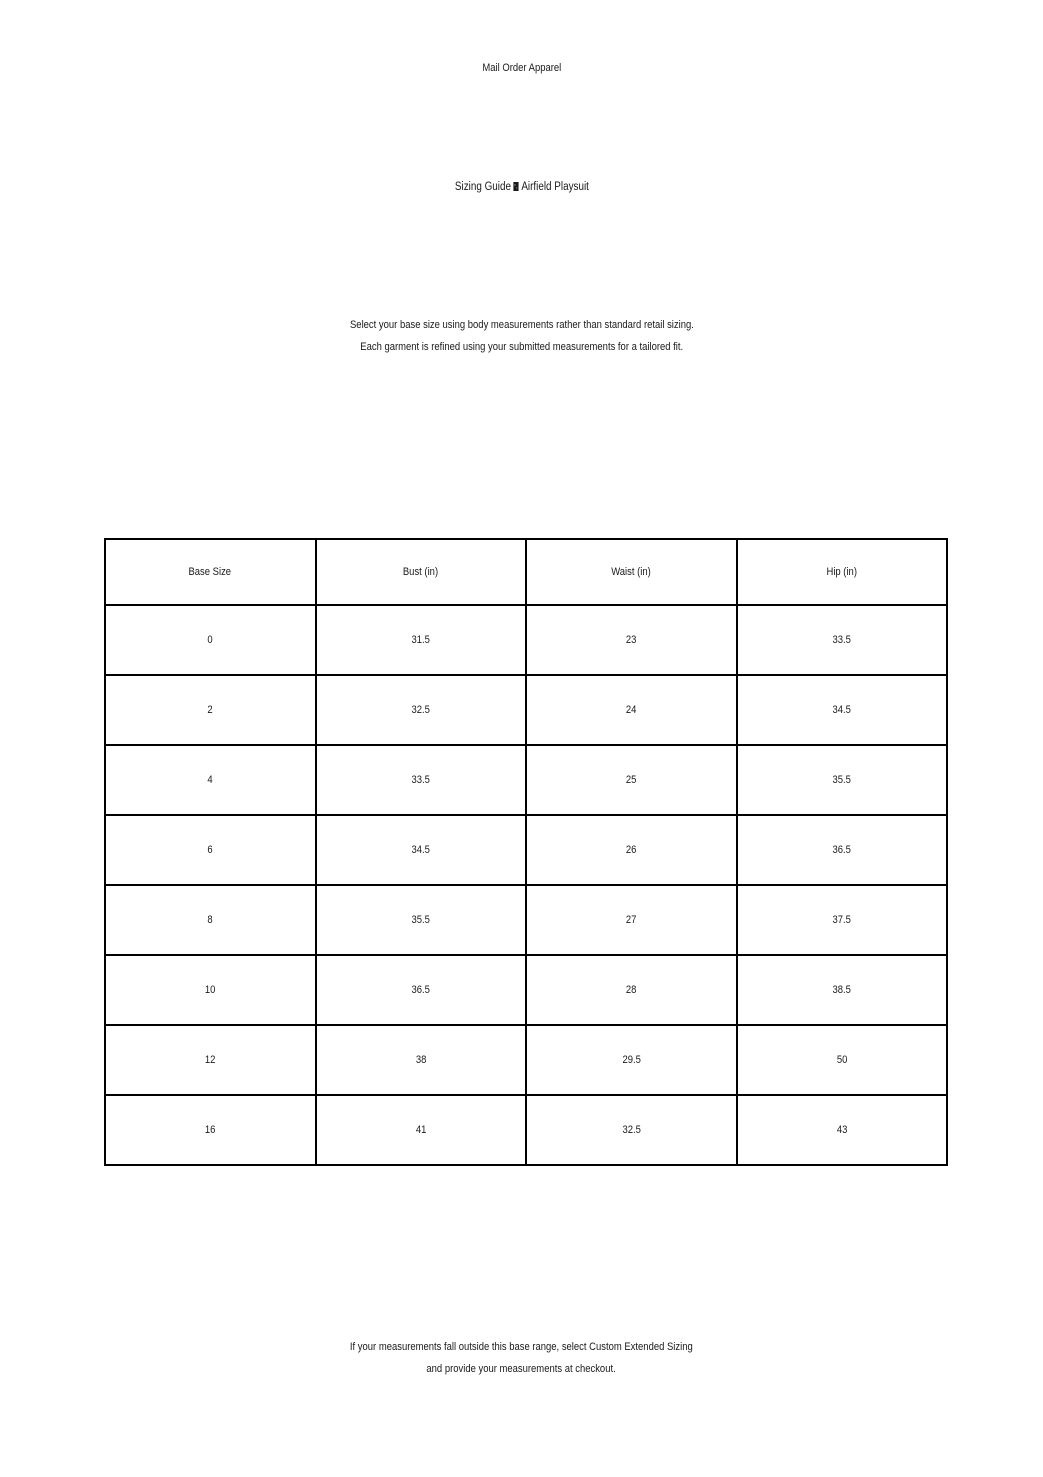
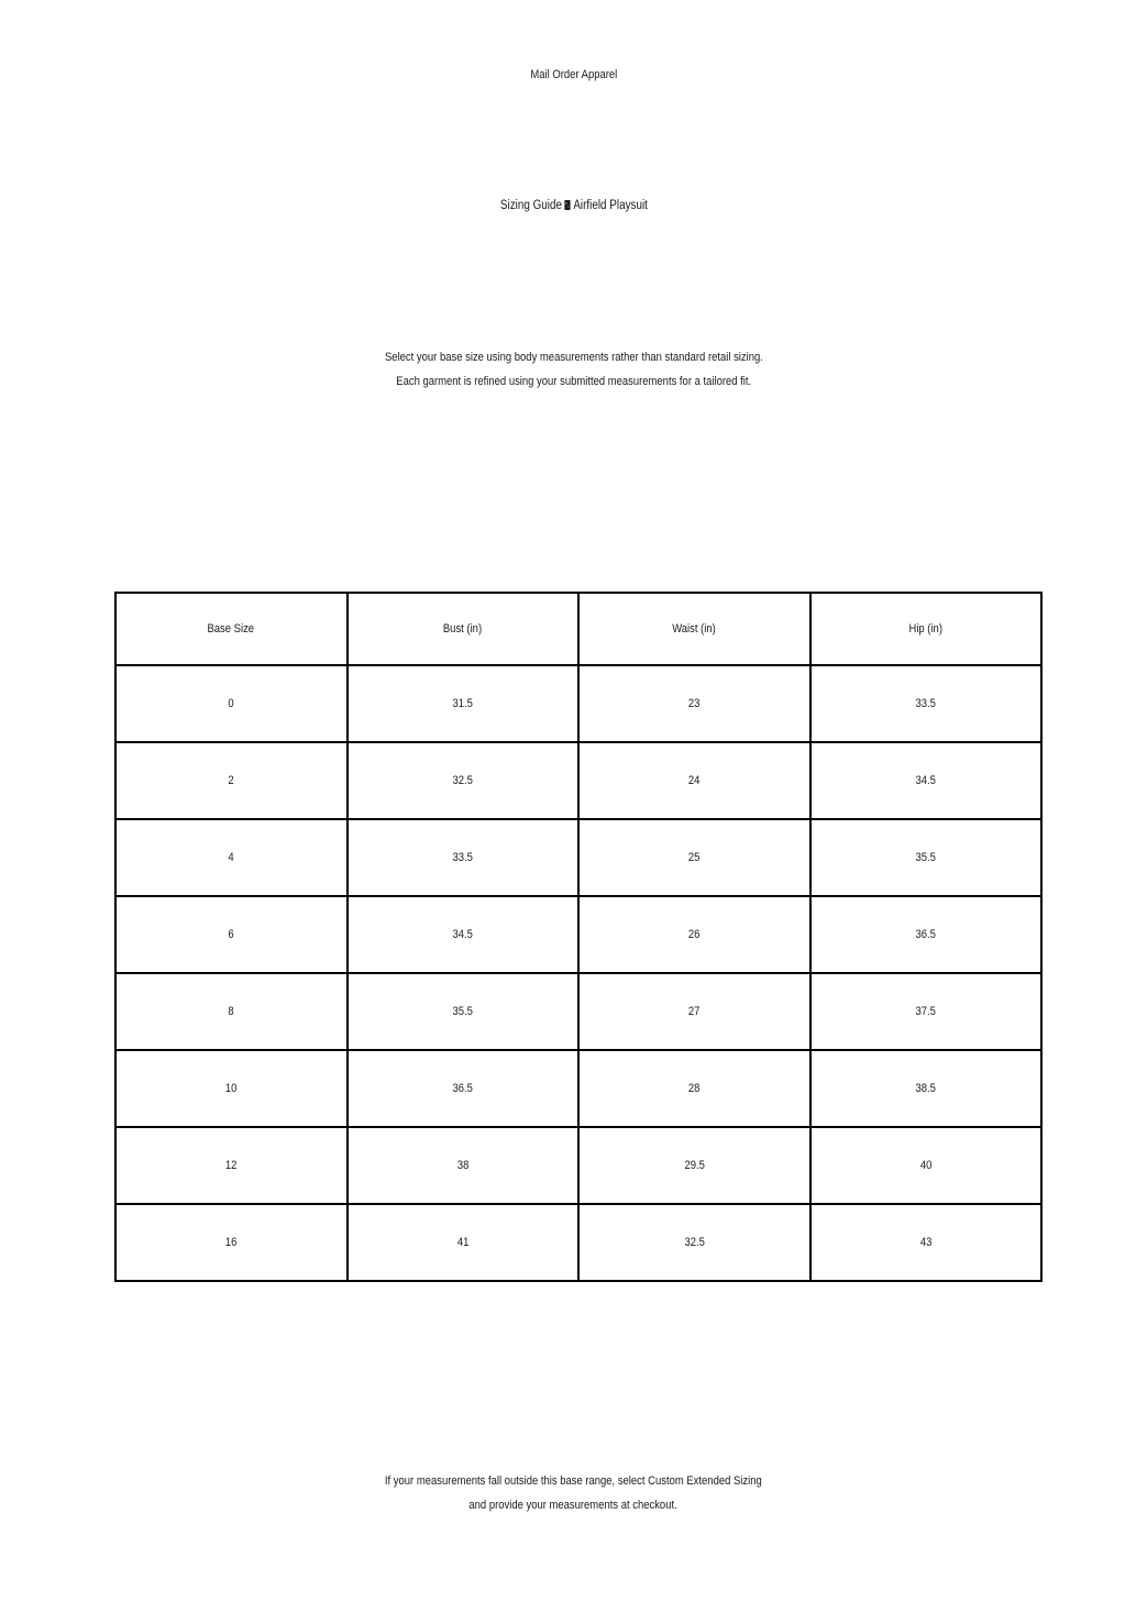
  Mail Order Apparel
  Sizing Guide Airfield Playsuit
  Select your base size using body measurements rather than standard retail sizing.
  Each garment is refined using your submitted measurements for a tailored fit.
  Base Size	Bust (in)	Waist (in)	Hip (in)
  0	31.5	23	33.5
  2	32.5	24	34.5
  4	33.5	25	35.5
  6	34.5	26	36.5
  8	35.5	27	37.5
  10	36.5	28	38.5
- 12	38	29.5	50
+ 12	38	29.5	40
  16	41	32.5	43
  If your measurements fall outside this base range, select Custom Extended Sizing
  and provide your measurements at checkout.
